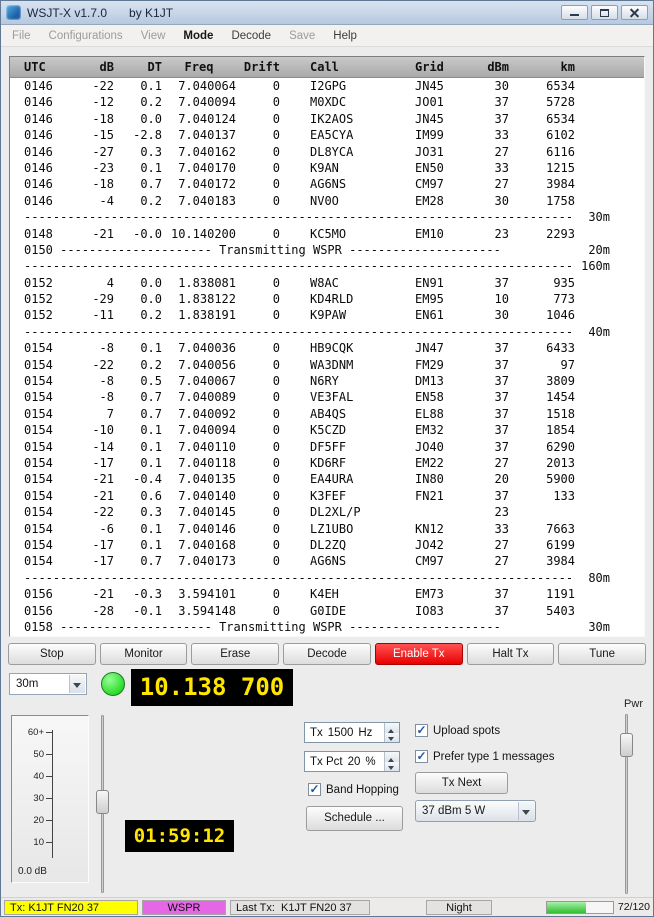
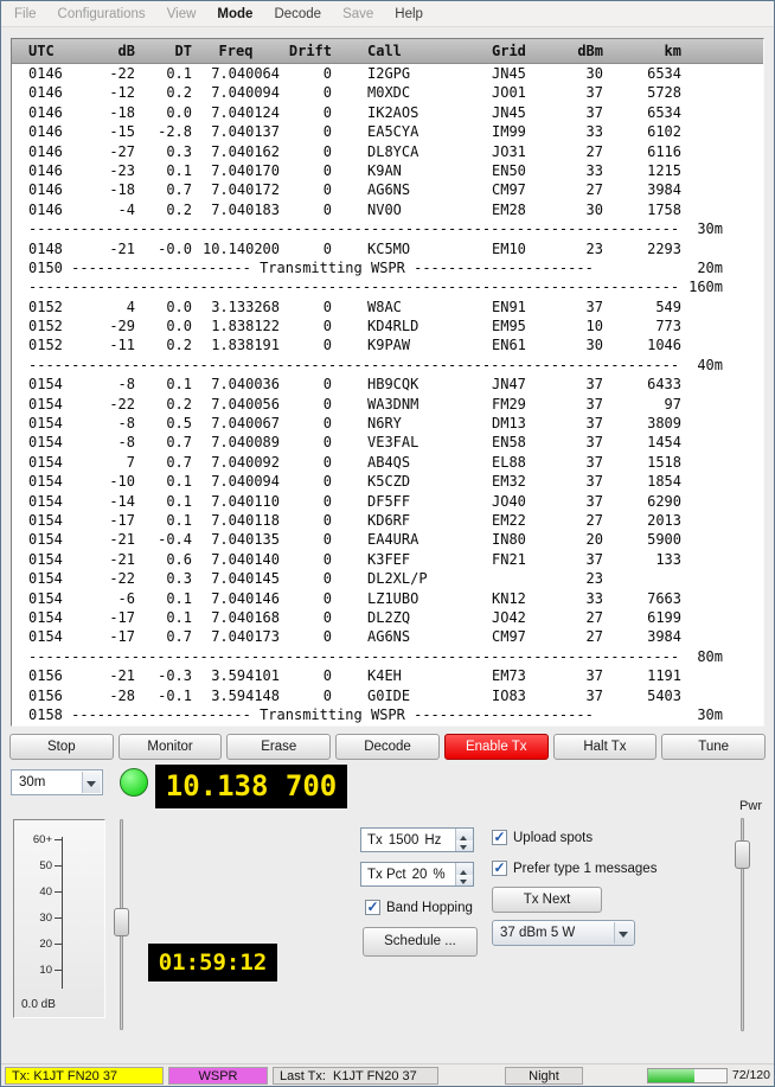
- WSJT-X v1.7.0
- by K1JT
  File
  Configurations
  View
  Mode
  Decode
  Save
  Help
  UTC
  dB
  DT
  Freq
  Drift
  Call
  Grid
  dBm
  km
  0146
  -22
  0.1
  7.040064
  0
  I2GPG
  JN45
  30
  6534
  0146
  -12
  0.2
  7.040094
  0
  M0XDC
  JO01
  37
  5728
  0146
  -18
  0.0
  7.040124
  0
  IK2AOS
  JN45
  37
  6534
  0146
  -15
  -2.8
  7.040137
  0
  EA5CYA
  IM99
  33
  6102
  0146
  -27
  0.3
  7.040162
  0
  DL8YCA
  JO31
  27
  6116
  0146
  -23
  0.1
  7.040170
  0
  K9AN
  EN50
  33
  1215
  0146
  -18
  0.7
  7.040172
  0
  AG6NS
  CM97
  27
  3984
  0146
  -4
  0.2
  7.040183
  0
  NV0O
  EM28
  30
  1758
  ----------------------------------------------------------------------------
  30m
  0148
  -21
  -0.0
  10.140200
  0
  KC5MO
  EM10
  23
  2293
  0150 --------------------- Transmitting WSPR ---------------------
  20m
  ----------------------------------------------------------------------------
  160m
  0152
  4
  0.0
- 1.838081
+ 3.133268
  0
  W8AC
  EN91
  37
- 935
+ 549
  0152
  -29
  0.0
  1.838122
  0
  KD4RLD
  EM95
  10
  773
  0152
  -11
  0.2
  1.838191
  0
  K9PAW
  EN61
  30
  1046
  ----------------------------------------------------------------------------
  40m
  0154
  -8
  0.1
  7.040036
  0
  HB9CQK
  JN47
  37
  6433
  0154
  -22
  0.2
  7.040056
  0
  WA3DNM
  FM29
  37
  97
  0154
  -8
  0.5
  7.040067
  0
  N6RY
  DM13
  37
  3809
  0154
  -8
  0.7
  7.040089
  0
  VE3FAL
  EN58
  37
  1454
  0154
  7
  0.7
  7.040092
  0
  AB4QS
  EL88
  37
  1518
  0154
  -10
  0.1
  7.040094
  0
  K5CZD
  EM32
  37
  1854
  0154
  -14
  0.1
  7.040110
  0
  DF5FF
  JO40
  37
  6290
  0154
  -17
  0.1
  7.040118
  0
  KD6RF
  EM22
  27
  2013
  0154
  -21
  -0.4
  7.040135
  0
  EA4URA
  IN80
  20
  5900
  0154
  -21
  0.6
  7.040140
  0
  K3FEF
  FN21
  37
  133
  0154
  -22
  0.3
  7.040145
  0
  DL2XL/P
  23
  0154
  -6
  0.1
  7.040146
  0
  LZ1UBO
  KN12
  33
  7663
  0154
  -17
  0.1
  7.040168
  0
  DL2ZQ
  JO42
  27
  6199
  0154
  -17
  0.7
  7.040173
  0
  AG6NS
  CM97
  27
  3984
  ----------------------------------------------------------------------------
  80m
  0156
  -21
  -0.3
  3.594101
  0
  K4EH
  EM73
  37
  1191
  0156
  -28
  -0.1
  3.594148
  0
  G0IDE
  IO83
  37
  5403
  0158 --------------------- Transmitting WSPR ---------------------
  30m
  Stop
  Monitor
  Erase
  Decode
  Enable Tx
  Halt Tx
  Tune
  30m
  10.138 700
  Pwr
  60+
  50
  40
  30
  20
  10
  0.0 dB
  01:59:12
  Tx
  1500
  Hz
  Tx Pct
  20
  %
  ✓
  Band Hopping
  Schedule ...
  ✓
  Upload spots
  ✓
  Prefer type 1 messages
  Tx Next
  37 dBm 5 W
  Tx: K1JT FN20 37
  WSPR
  Last Tx: K1JT FN20 37
  Night
  72/120
